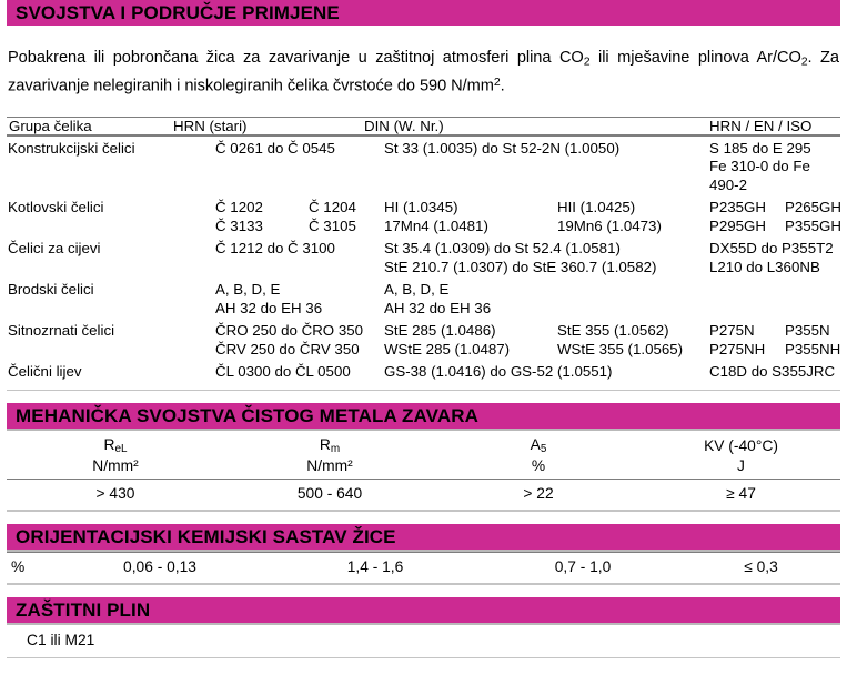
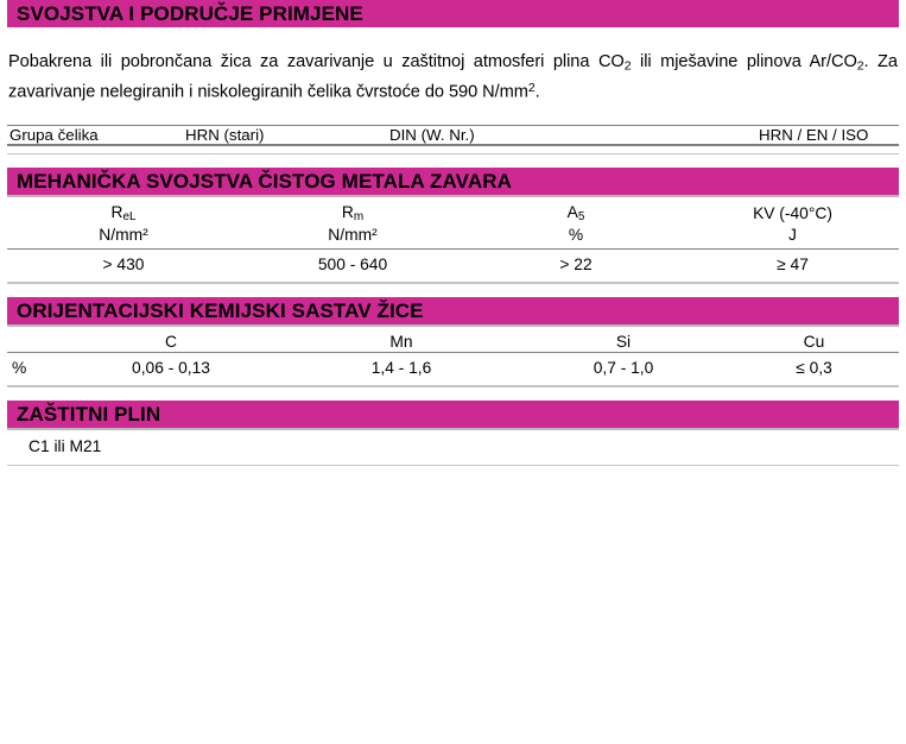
  SVOJSTVA I PODRUČJE PRIMJENE
  Pobakrena ili pobrončana žica za zavarivanje u zaštitnoj atmosferi plina CO2 ili mješavine plinova Ar/CO2. Za zavarivanje nelegiranih i niskolegiranih čelika čvrstoće do 590 N/mm2.
  Grupa čelika	HRN (stari)	DIN (W. Nr.)	HRN / EN / ISO
- Konstrukcijski čelici	Č 0261 do Č 0545	St 33 (1.0035) do St 52-2N (1.0050)	S 185 do E 295 Fe 310-0 do Fe 490-2
- Kotlovski čelici	Č 1202 Č 1204 Č 3133 Č 3105	HI (1.0345) HII (1.0425) 17Mn4 (1.0481) 19Mn6 (1.0473)	P235GH P265GH P295GH P355GH
- Čelici za cijevi	Č 1212 do Č 3100	St 35.4 (1.0309) do St 52.4 (1.0581) StE 210.7 (1.0307) do StE 360.7 (1.0582)	DX55D do P355T2 L210 do L360NB
- Brodski čelici	A, B, D, E AH 32 do EH 36	A, B, D, E AH 32 do EH 36
- Sitnozrnati čelici	ČRO 250 do ČRO 350 ČRV 250 do ČRV 350	StE 285 (1.0486) StE 355 (1.0562) WStE 285 (1.0487) WStE 355 (1.0565)	P275N P355N P275NH P355NH
- Čelični lijev	ČL 0300 do ČL 0500	GS-38 (1.0416) do GS-52 (1.0551)	C18D do S355JRC
  MEHANIČKA SVOJSTVA ČISTOG METALA ZAVARA
  ReL	Rm	A5	KV (-40°C)
  N/mm²	N/mm²	%	J
  > 430	500 - 640	> 22	≥ 47
  ORIJENTACIJSKI KEMIJSKI SASTAV ŽICE
+ 	C	Mn	Si	Cu
  %	0,06 - 0,13	1,4 - 1,6	0,7 - 1,0	≤ 0,3
  ZAŠTITNI PLIN
  C1 ili M21
